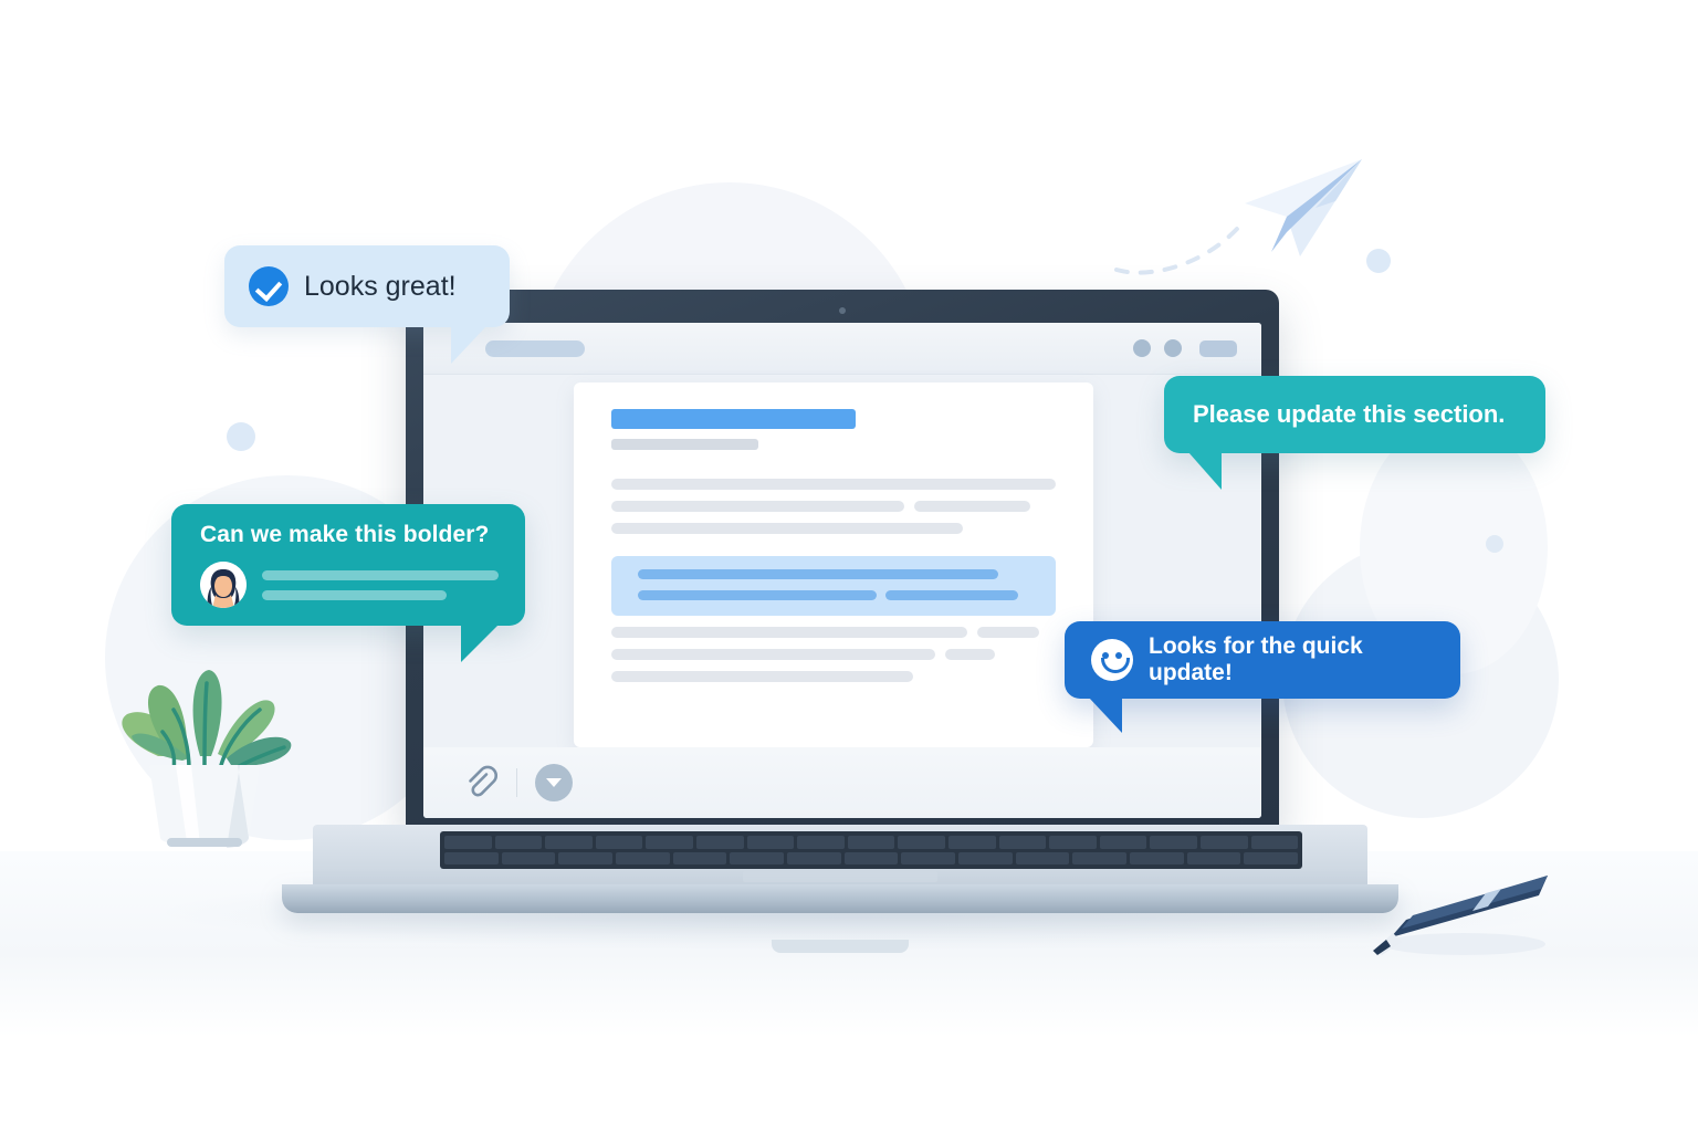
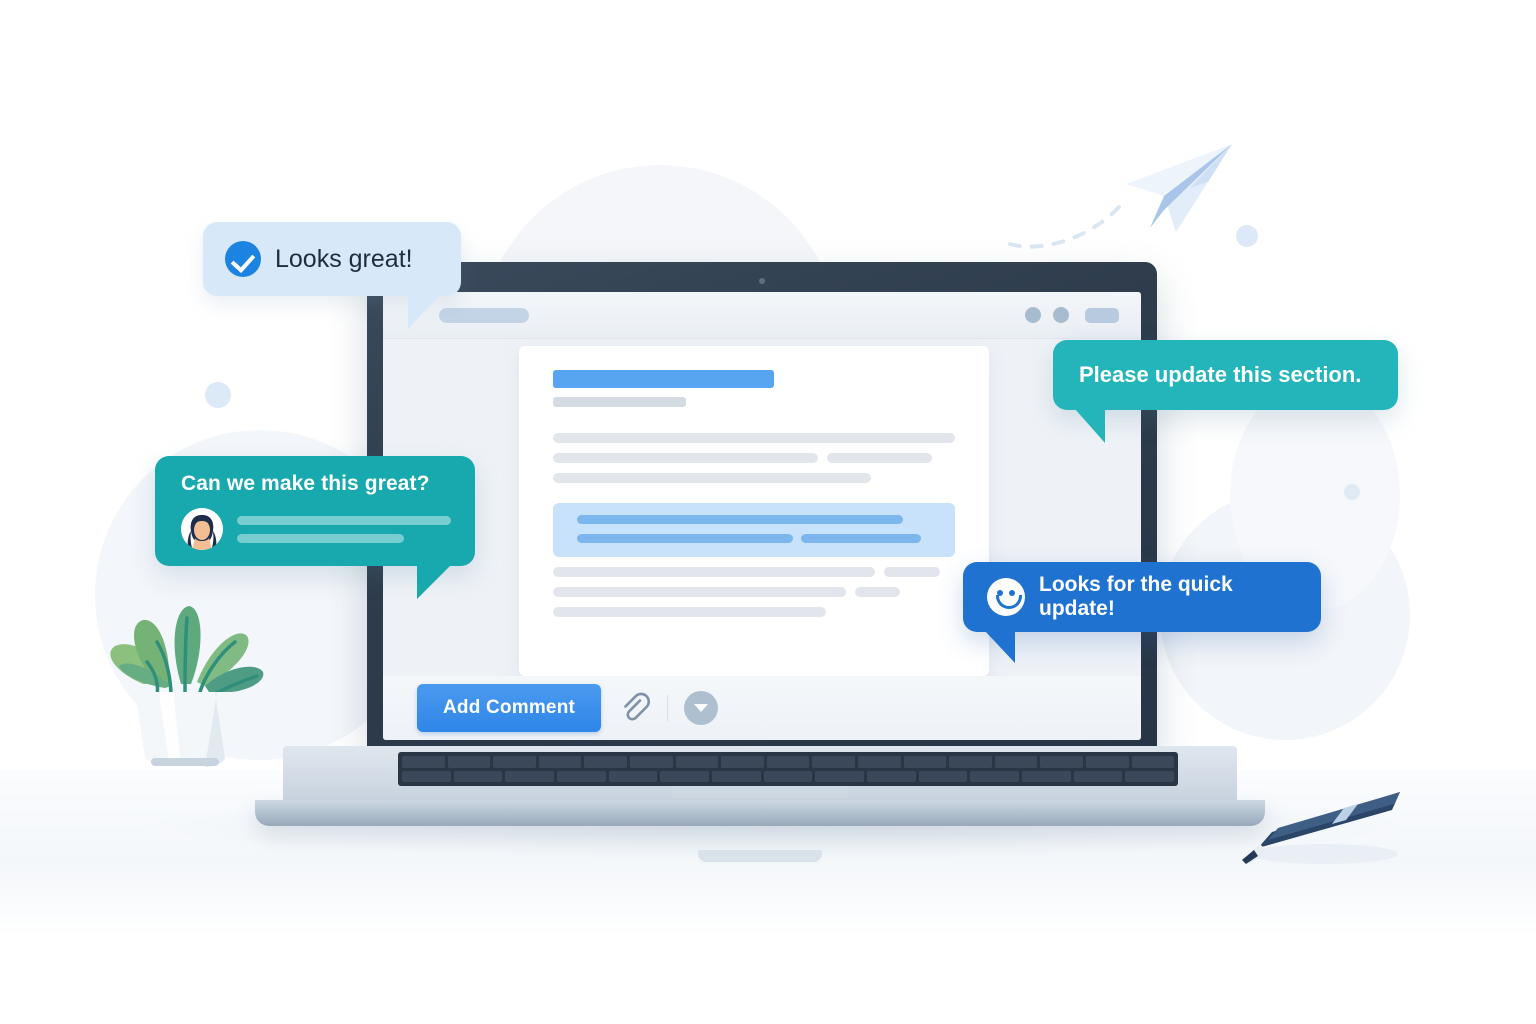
+ Add Comment
  Looks great!
- Can we make this bolder?
+ Can we make this great?
  Please update this section.
  Looks for the quick update!
